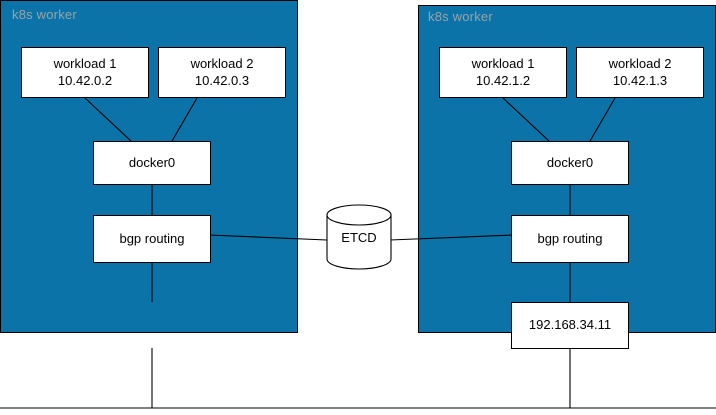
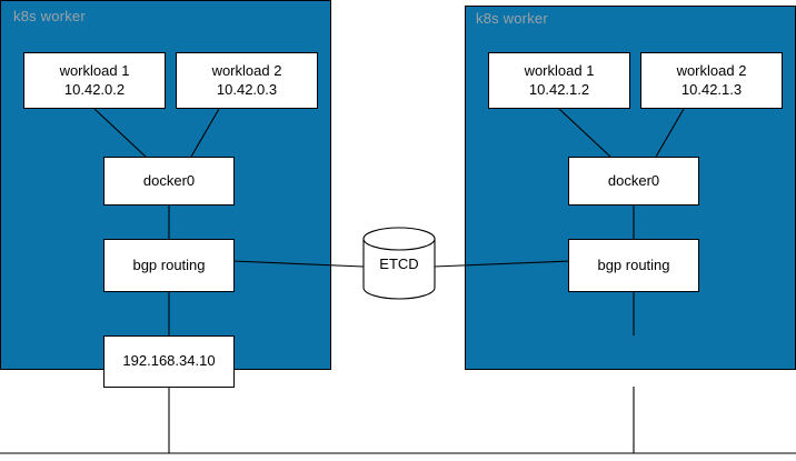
  k8s worker
  k8s worker
  workload 1
  10.42.0.2
  workload 2
  10.42.0.3
  docker0
  bgp routing
+ 192.168.34.10
  workload 1
  10.42.1.2
  workload 2
  10.42.1.3
  docker0
  bgp routing
- 192.168.34.11
  ETCD
